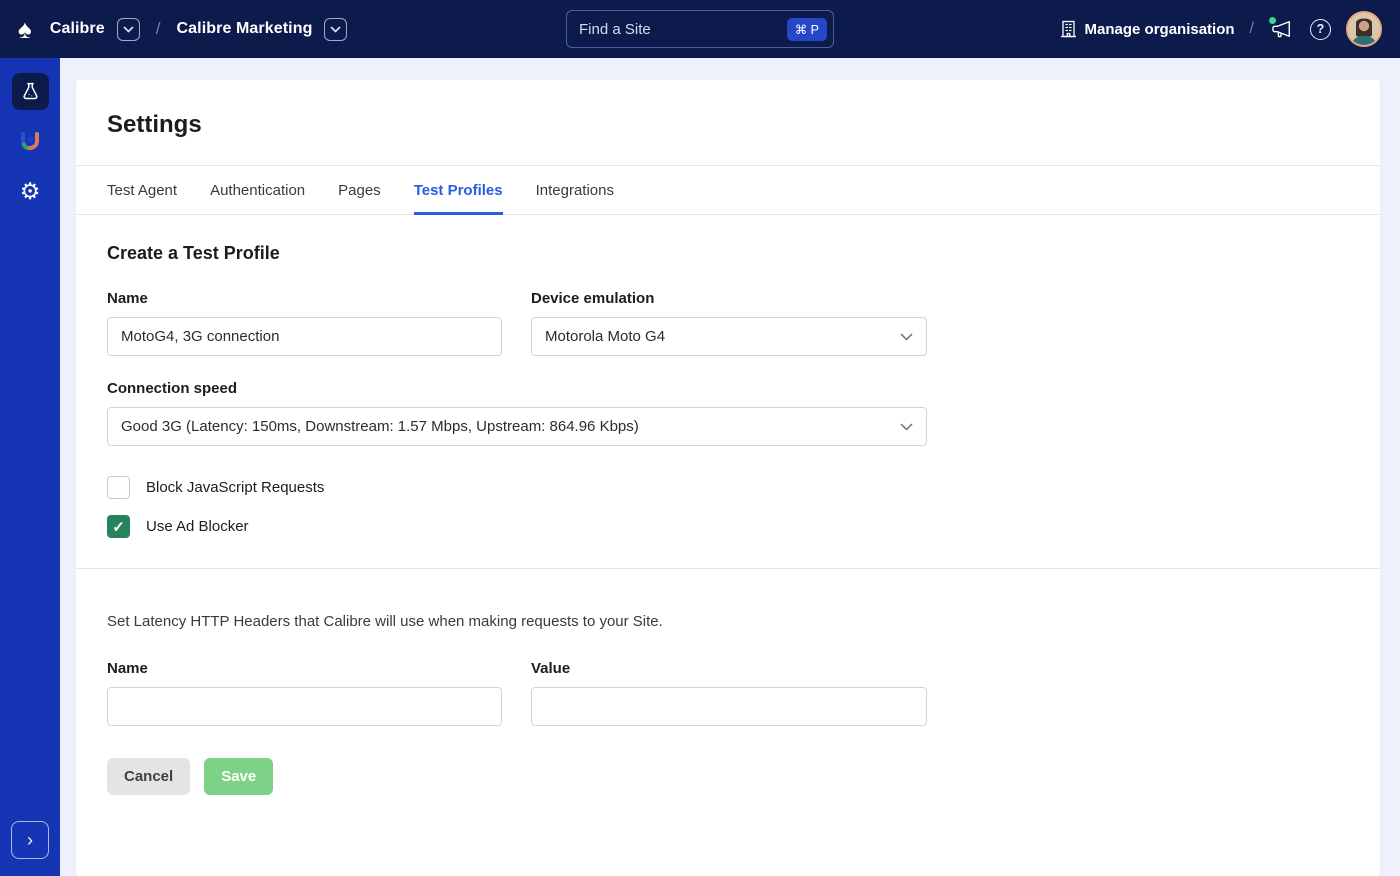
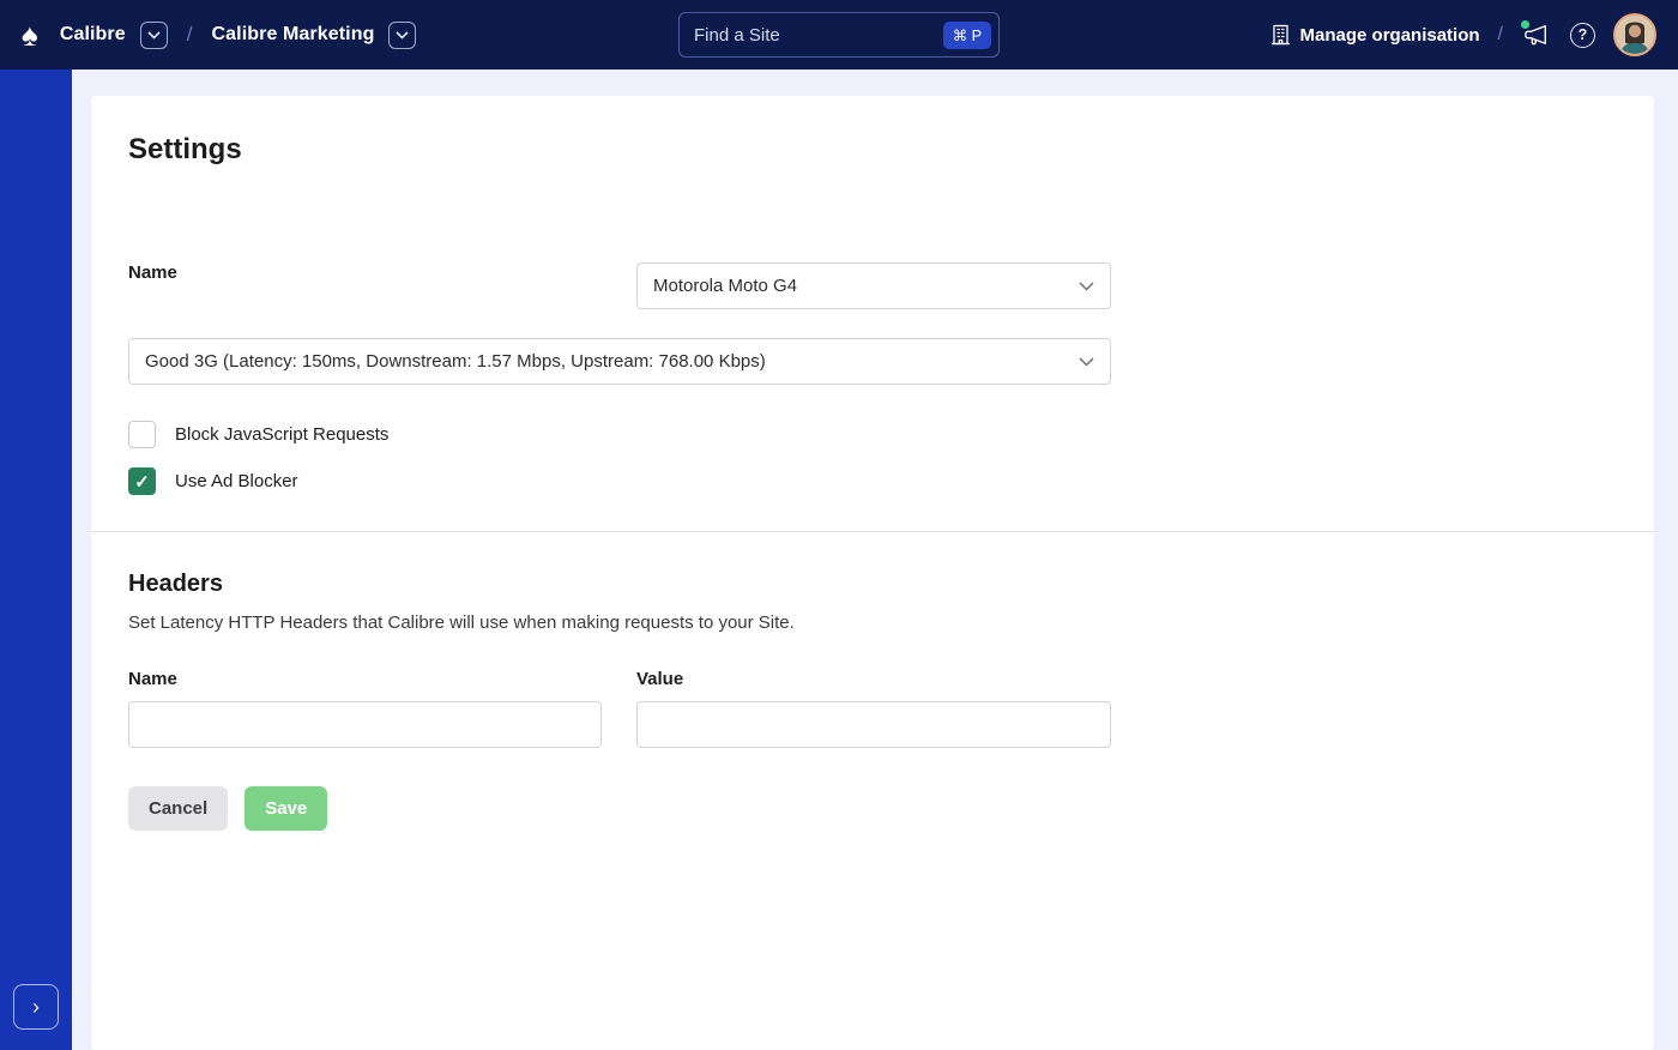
  ♠
  Calibre
  /
  Calibre Marketing
  Find a Site
  ⌘ P
  Manage organisation
  /
  ?
- ⚙
  ›
  Settings
- Test Agent
- Authentication
- Pages
- Test Profiles
- Integrations
- Create a Test Profile
  Name
- MotoG4, 3G connection
- Device emulation
  Motorola Moto G4
- Connection speed
- Good 3G (Latency: 150ms, Downstream: 1.57 Mbps, Upstream: 864.96 Kbps)
+ Good 3G (Latency: 150ms, Downstream: 1.57 Mbps, Upstream: 768.00 Kbps)
  Block JavaScript Requests
  ✓
  Use Ad Blocker
+ Headers
  Set Latency HTTP Headers that Calibre will use when making requests to your Site.
  Name
  Value
  Cancel
  Save
